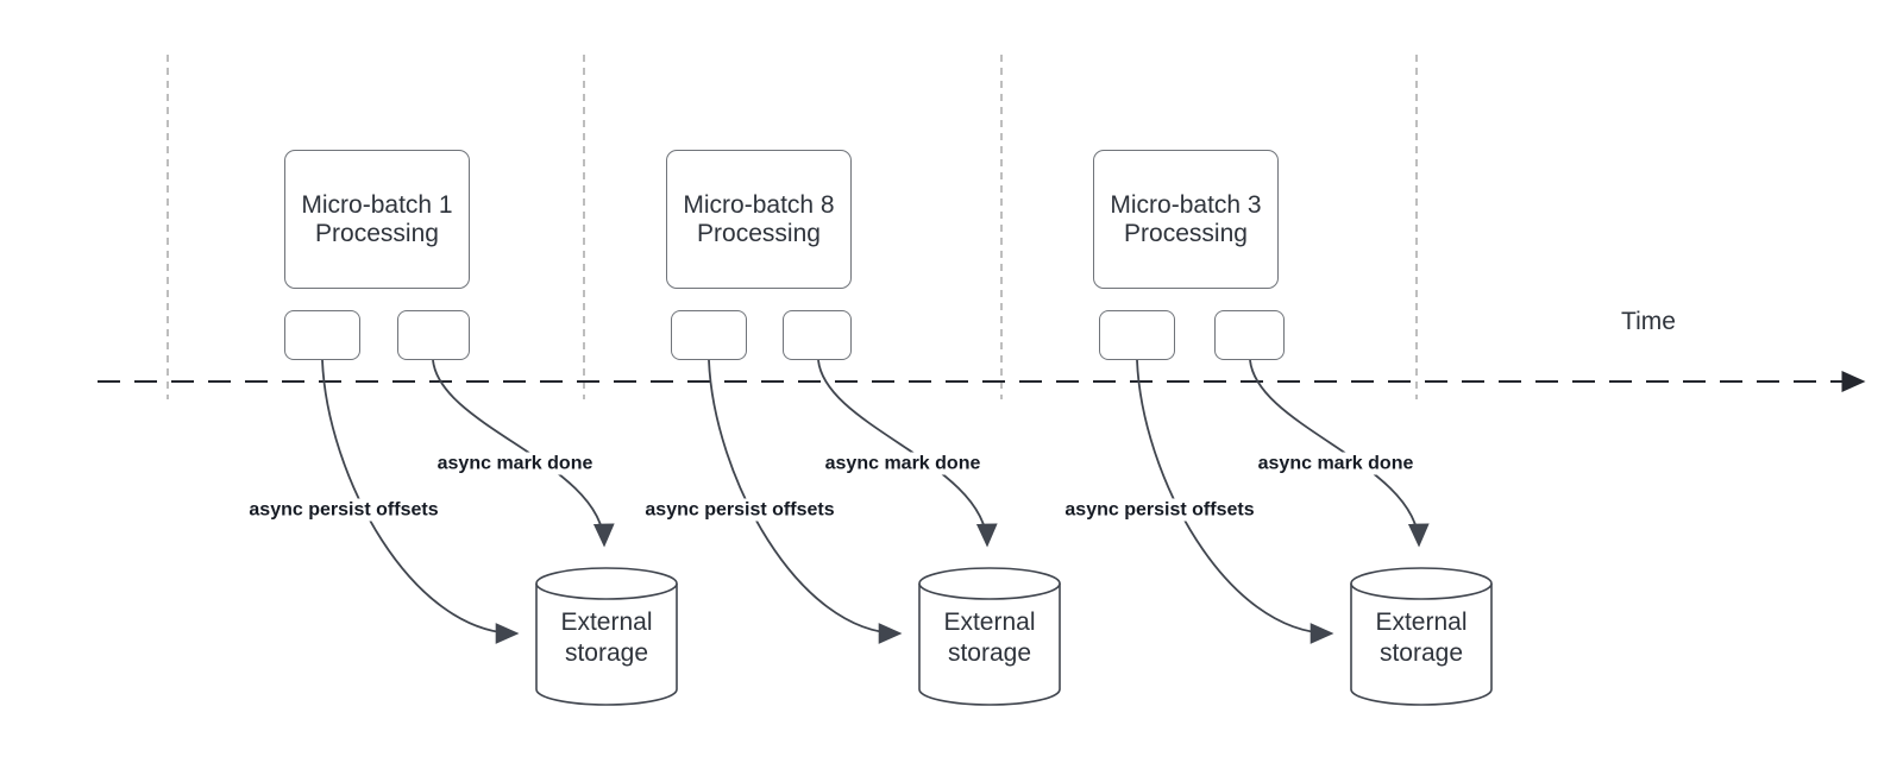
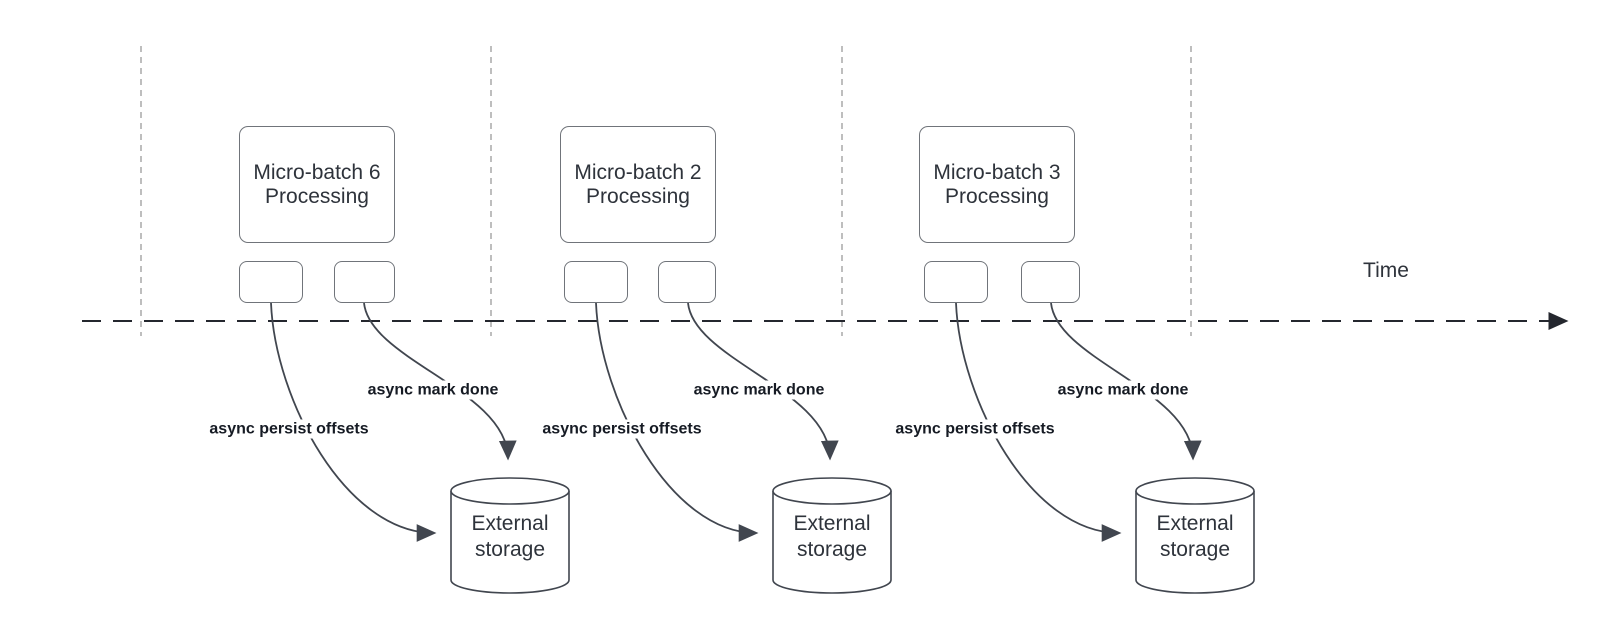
- Micro-batch 1
+ Micro-batch 6
  Processing
- Micro-batch 8
+ Micro-batch 2
  Processing
  Micro-batch 3
  Processing
  async persist offsets
  async mark done
  async persist offsets
  async mark done
  async persist offsets
  async mark done
  External
  storage
  External
  storage
  External
  storage
  Time
